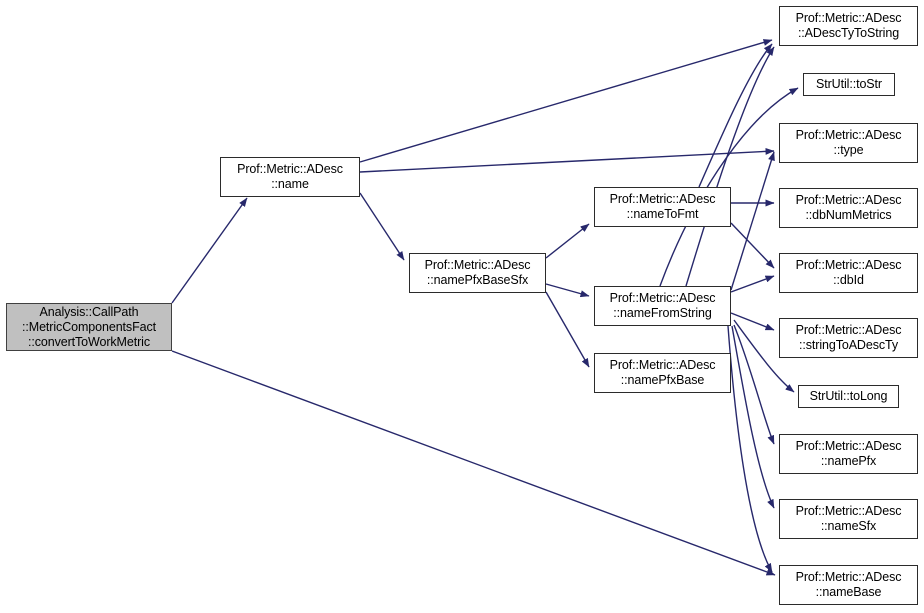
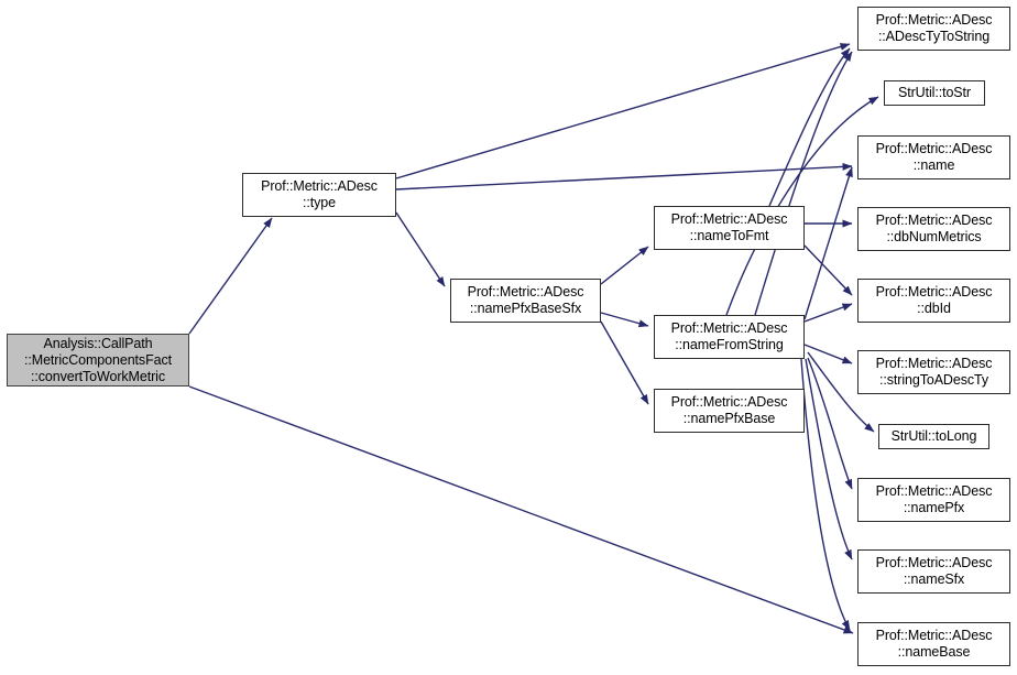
  Analysis::CallPath
  ::MetricComponentsFact
  ::convertToWorkMetric
  Prof::Metric::ADesc
- ::name
+ ::type
  Prof::Metric::ADesc
  ::namePfxBaseSfx
  Prof::Metric::ADesc
  ::nameToFmt
  Prof::Metric::ADesc
  ::nameFromString
  Prof::Metric::ADesc
  ::namePfxBase
  Prof::Metric::ADesc
  ::ADescTyToString
  StrUtil::toStr
  Prof::Metric::ADesc
- ::type
+ ::name
  Prof::Metric::ADesc
  ::dbNumMetrics
  Prof::Metric::ADesc
  ::dbId
  Prof::Metric::ADesc
  ::stringToADescTy
  StrUtil::toLong
  Prof::Metric::ADesc
  ::namePfx
  Prof::Metric::ADesc
  ::nameSfx
  Prof::Metric::ADesc
  ::nameBase
